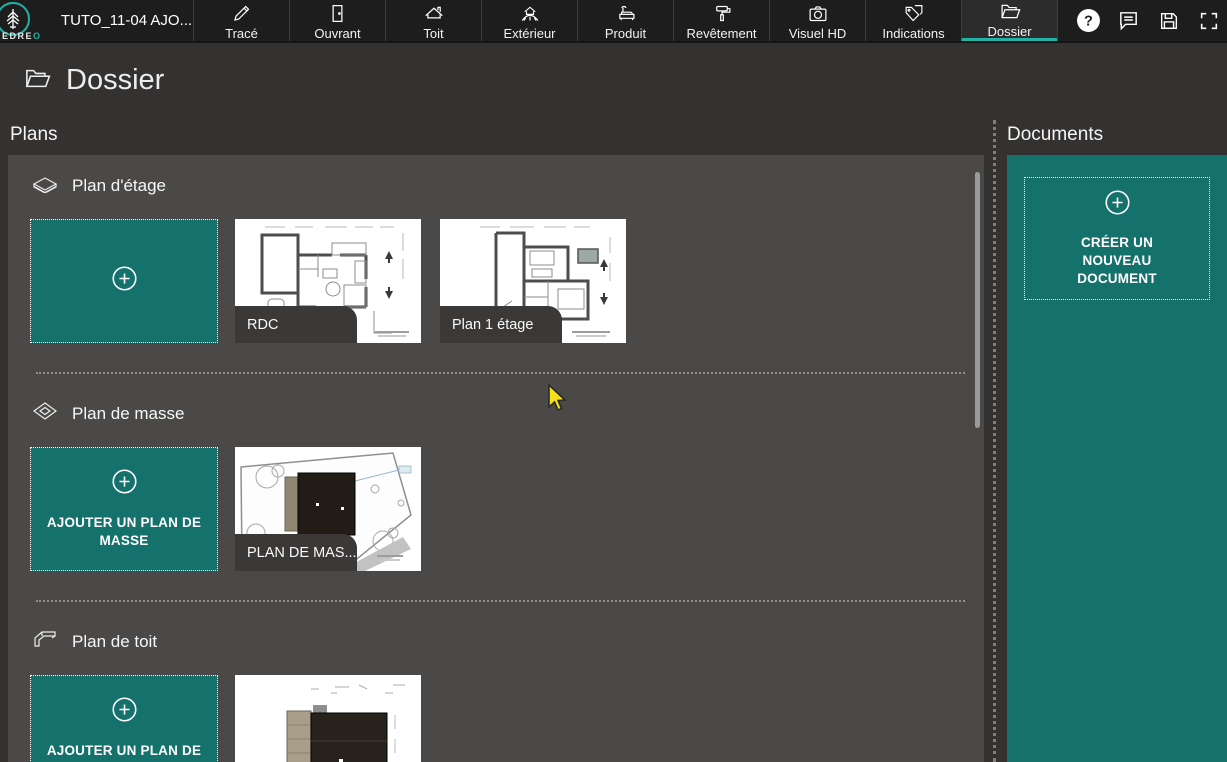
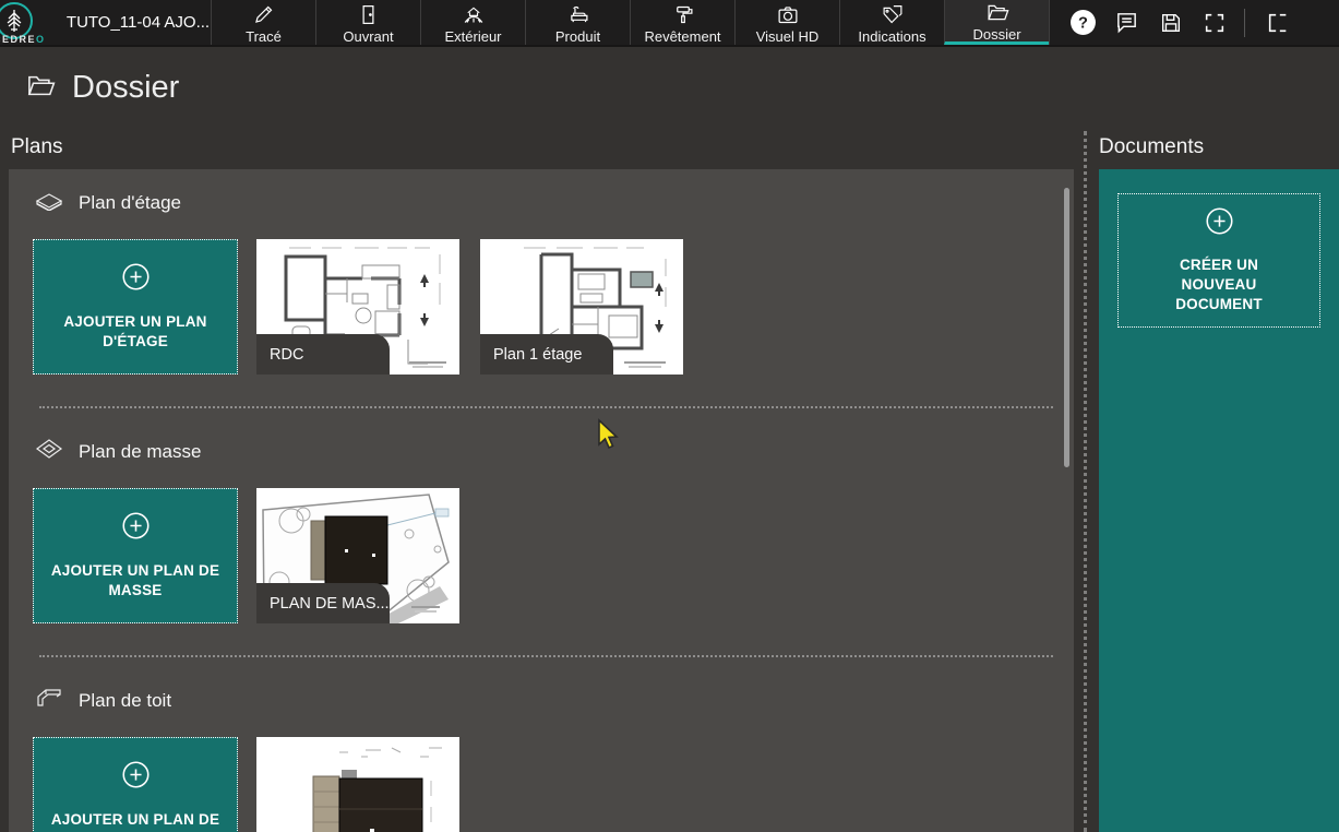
  EDREO
  TUTO_11-04 AJO...
  Tracé
  Ouvrant
- Toit
  Extérieur
  Produit
  Revêtement
  Visuel HD
  Indications
  Dossier
  ?
  Dossier
  Plans
  Documents
  Plan d'étage
+ AJOUTER UN PLAN D'ÉTAGE
  RDC
  Plan 1 étage
  Plan de masse
  AJOUTER UN PLAN DE MASSE
  PLAN DE MAS...
  Plan de toit
  AJOUTER UN PLAN DE
  CRÉER UN NOUVEAU DOCUMENT
